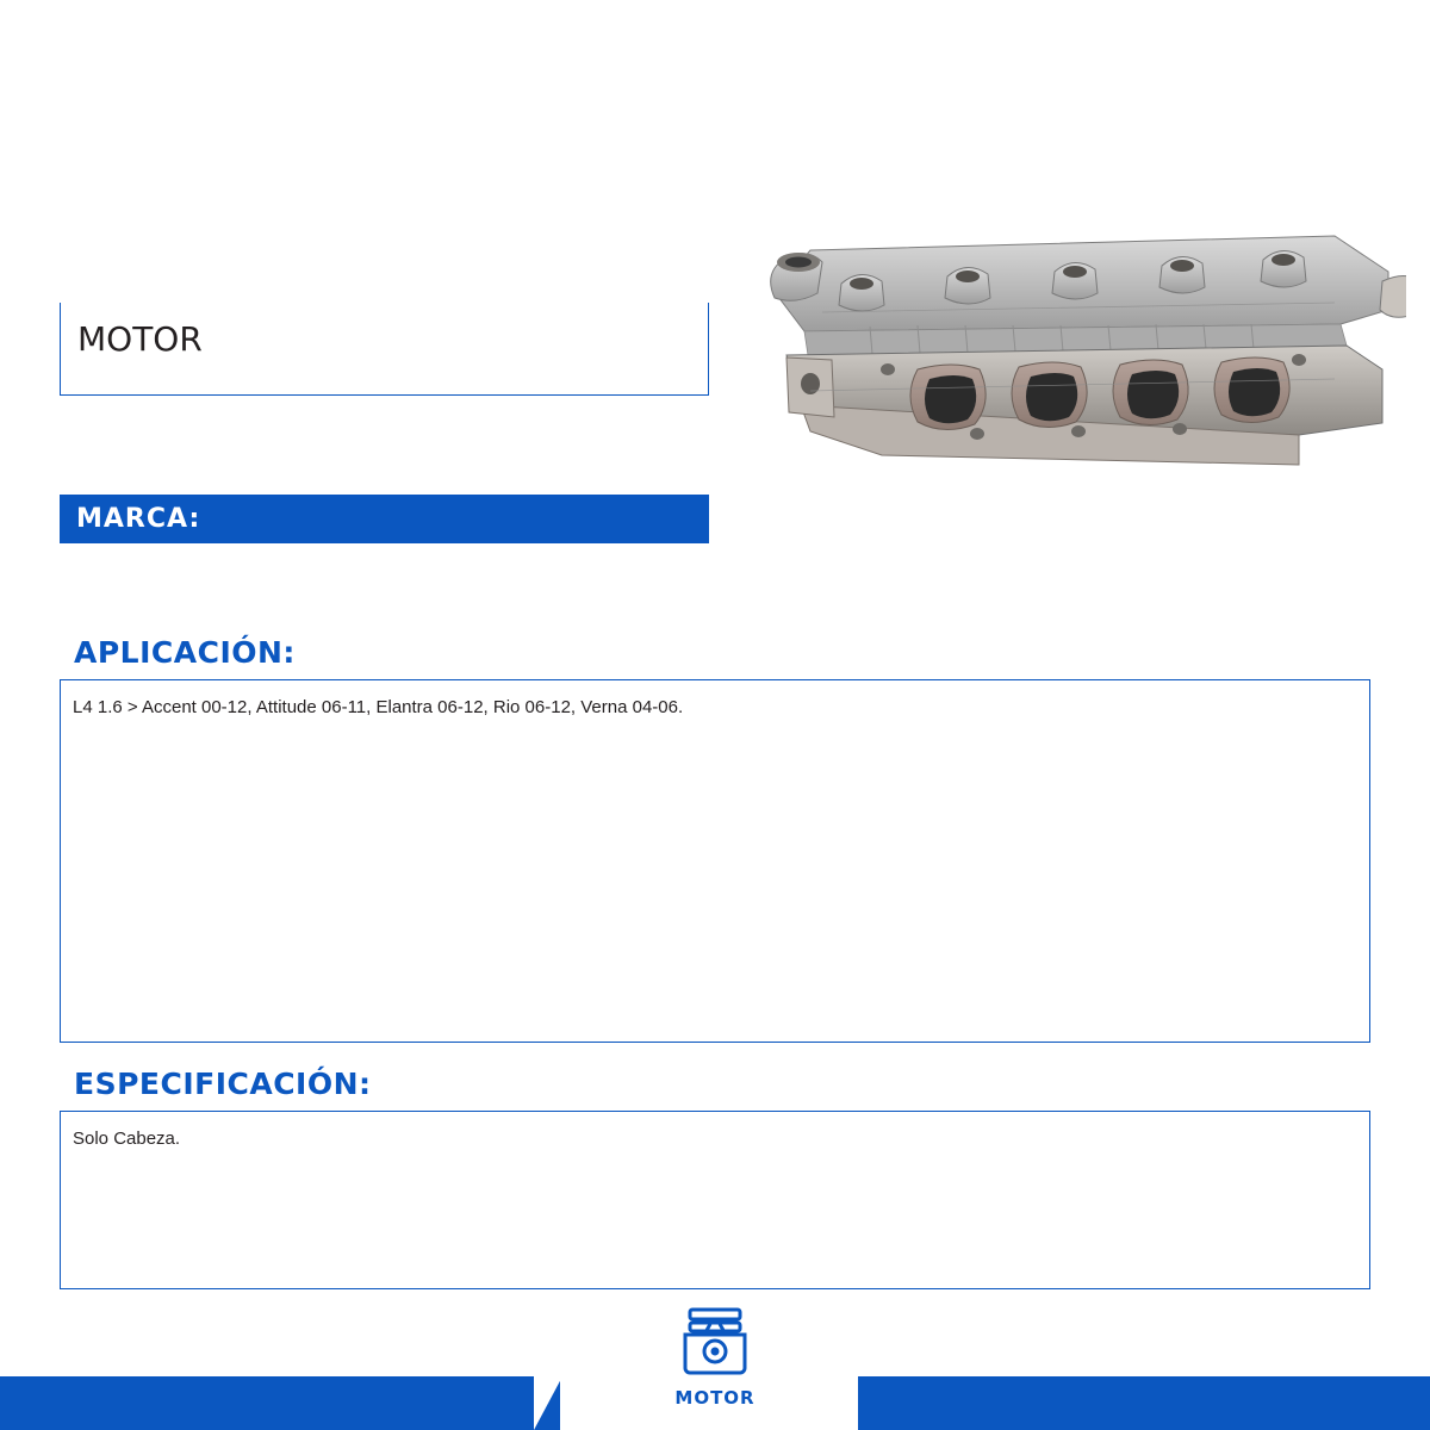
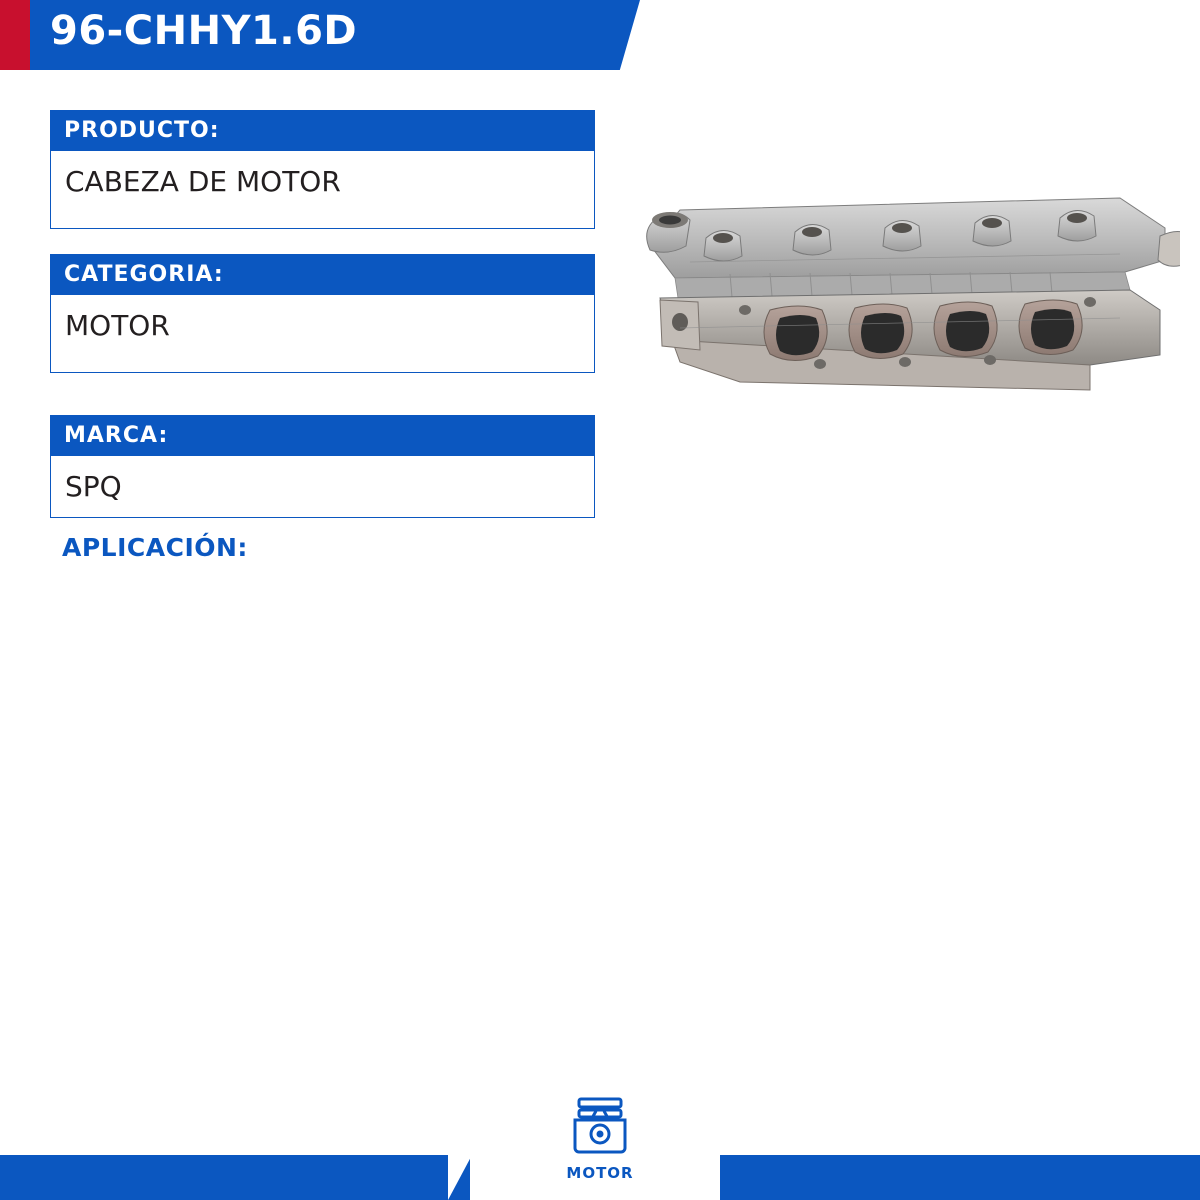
+ 96-CHHY1.6D
+ PRODUCTO:
+ CABEZA DE MOTOR
+ CATEGORIA:
  MOTOR
  MARCA:
+ SPQ
  APLICACIÓN:
- L4 1.6 > Accent 00-12, Attitude 06-11, Elantra 06-12, Rio 06-12, Verna 04-06.
- ESPECIFICACIÓN:
- Solo Cabeza.
  MOTOR
